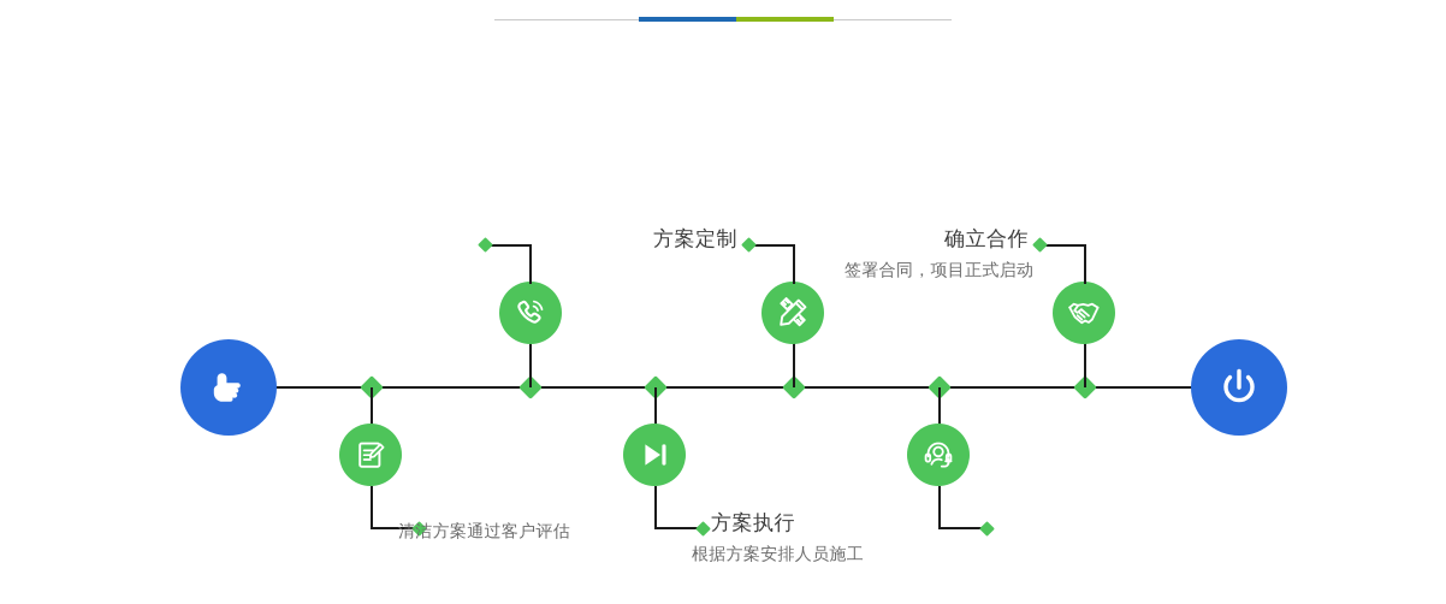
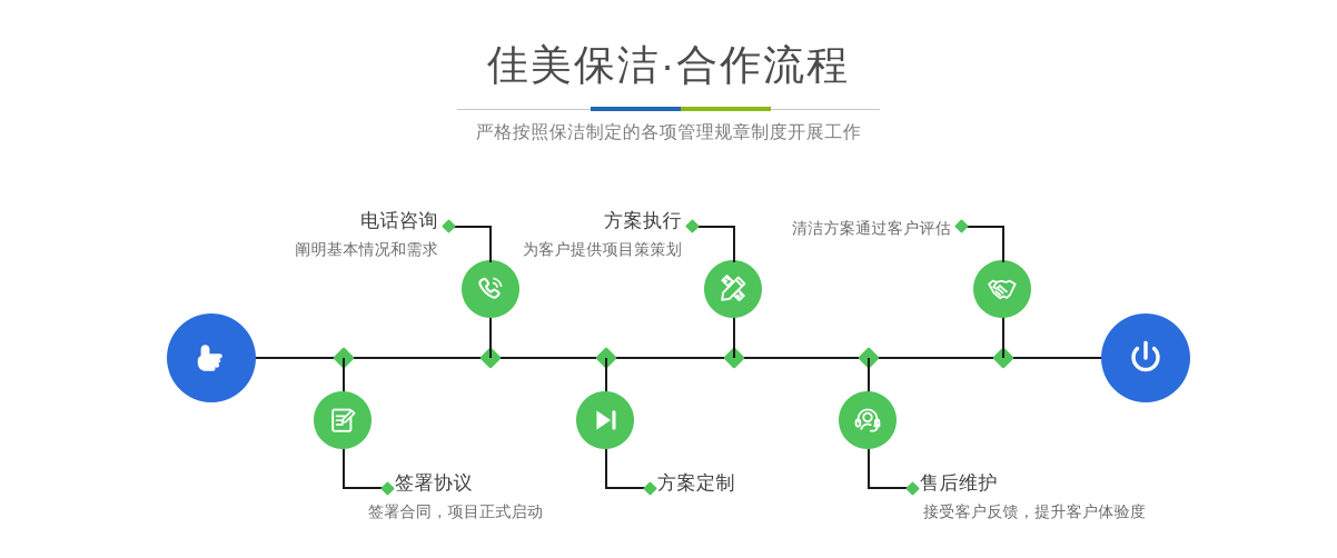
+ 佳美保洁·合作流程
+ 严格按照保洁制定的各项管理规章制度开展工作
+ 电话咨询
+ 阐明基本情况和需求
+ 签署协议
- 清洁方案通过客户评估
+ 签署合同，项目正式启动
- 方案定制
+ 方案执行
+ 为客户提供项目策策划
- 方案执行
+ 方案定制
- 根据方案安排人员施工
- 确立合作
- 签署合同，项目正式启动
+ 清洁方案通过客户评估
+ 售后维护
+ 接受客户反馈，提升客户体验度
